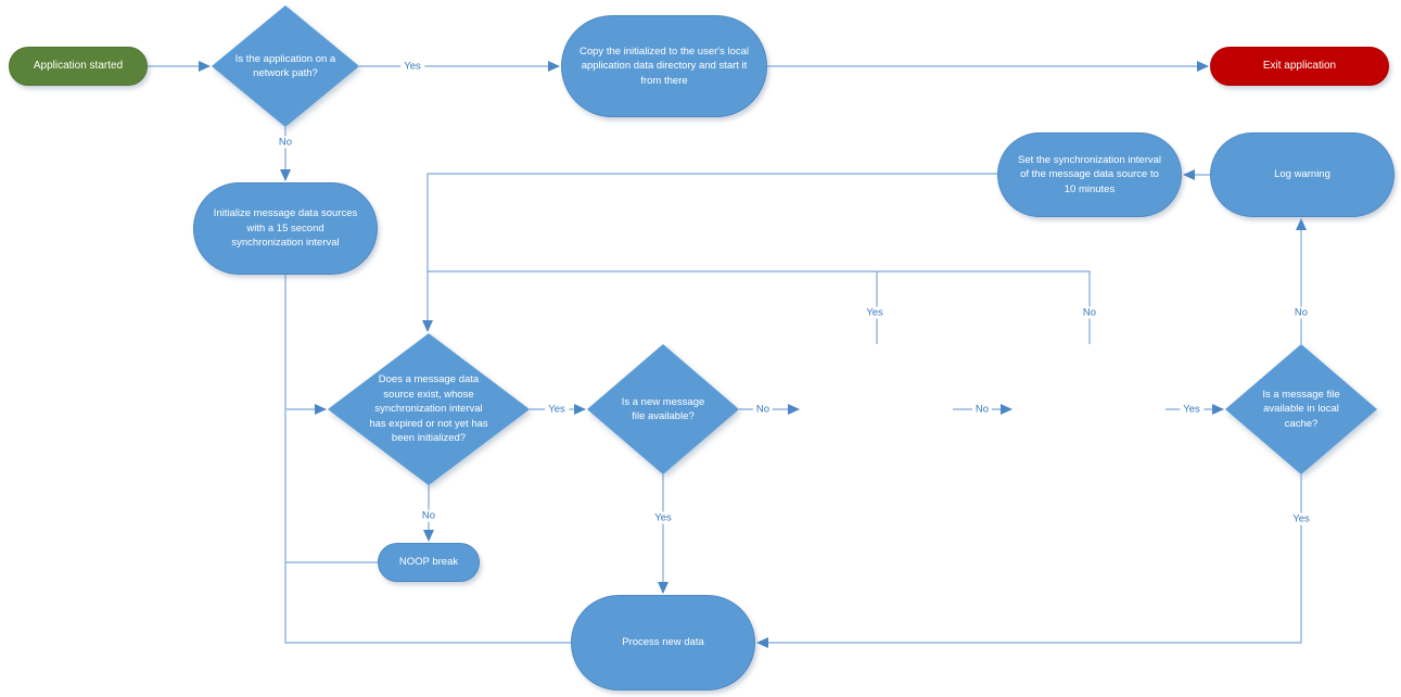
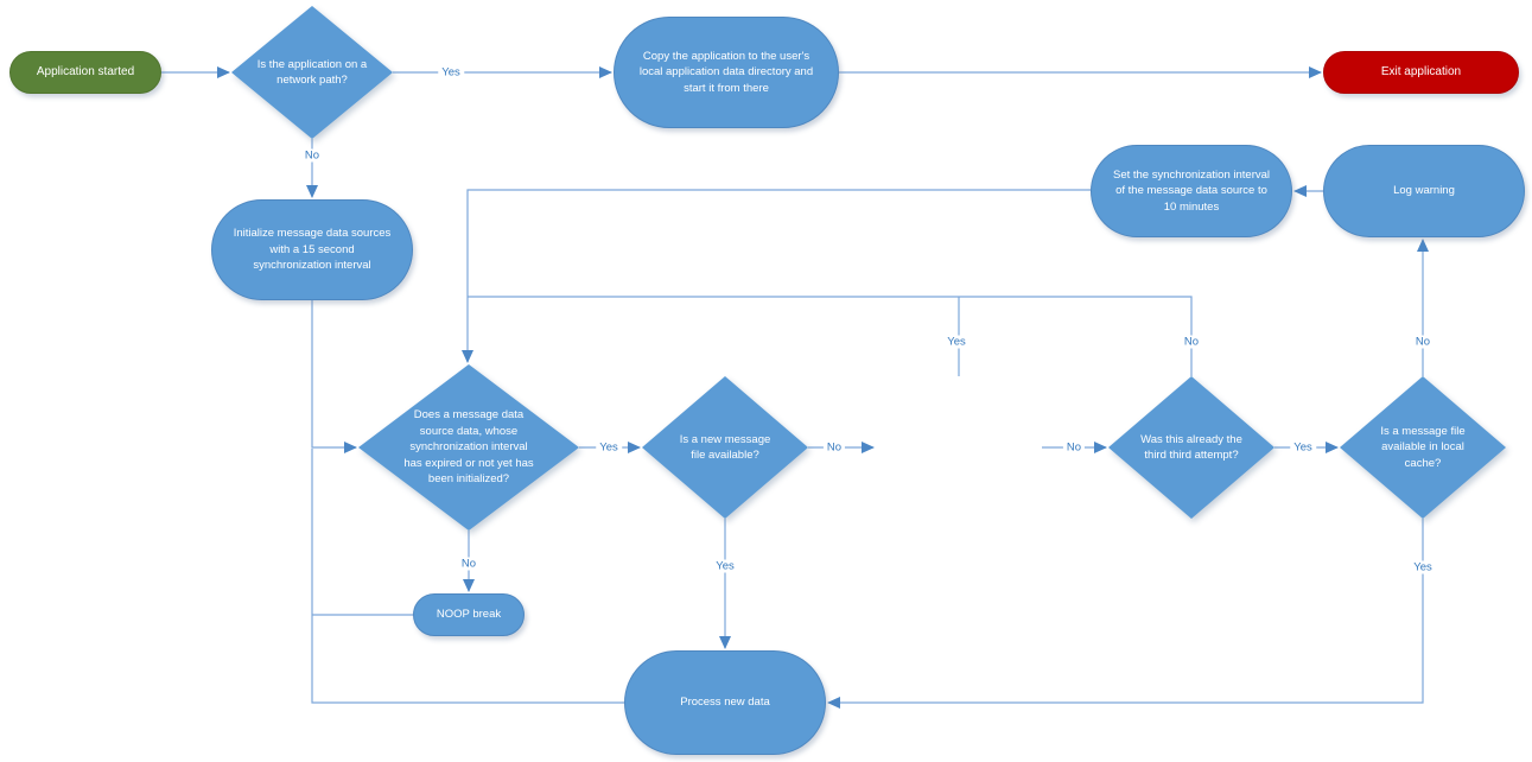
  Application started
- Copy the initialized to the user's local application data directory and start it from there
+ Copy the application to the user's local application data directory and start it from there
  Exit application
  Initialize message data sources with a 15 second synchronization interval
  Set the synchronization interval of the message data source to 10 minutes
  Log warning
  NOOP break
  Process new data
  Is the application on a network path?
- Does a message data source exist, whose synchronization interval has expired or not yet has been initialized?
+ Does a message data source data, whose synchronization interval has expired or not yet has been initialized?
  Is a new message file available?
+ Was this already the third third attempt?
  Is a message file available in local cache?
  Yes
  No
  Yes
  No
  Yes
  No
  Yes
  No
  No
  Yes
  No
  Yes
